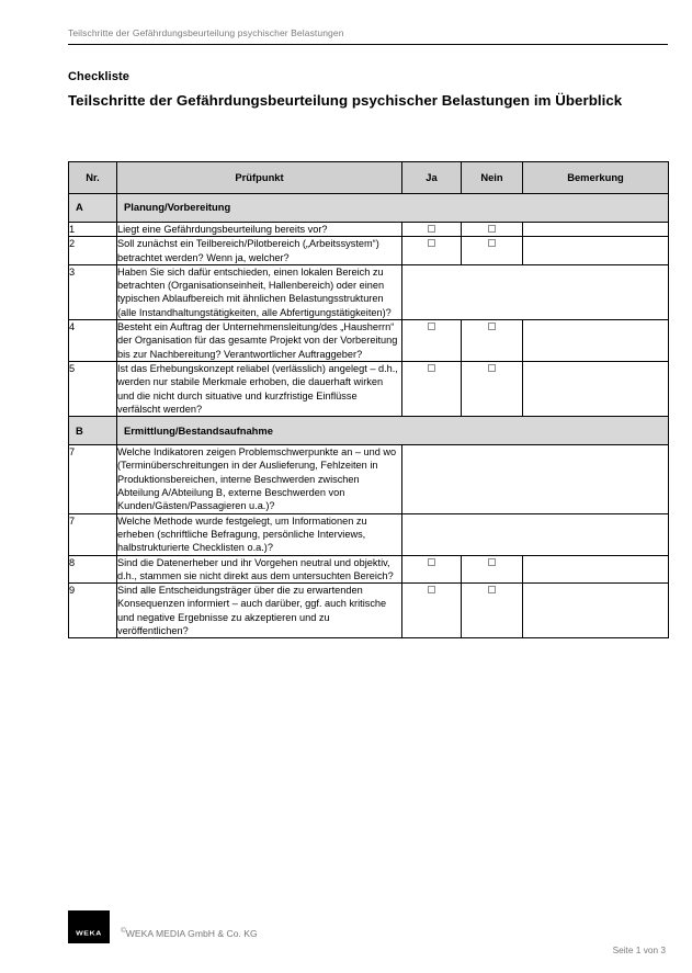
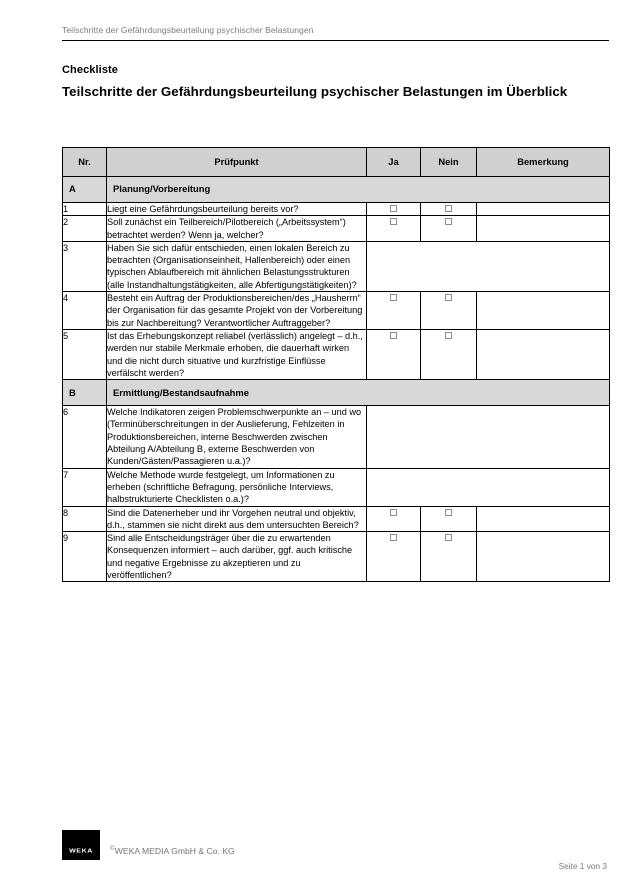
  Teilschritte der Gefährdungsbeurteilung psychischer Belastungen
  Checkliste
  Teilschritte der Gefährdungsbeurteilung psychischer Belastungen im Überblick
  Nr.	Prüfpunkt	Ja	Nein	Bemerkung
  A	Planung/Vorbereitung
  1	Liegt eine Gefährdungsbeurteilung bereits vor?
  2	Soll zunächst ein Teilbereich/Pilotbereich („Arbeitssystem“) betrachtet werden? Wenn ja, welcher?
  3	Haben Sie sich dafür entschieden, einen lokalen Bereich zu betrachten (Organisationseinheit, Hallenbereich) oder einen typischen Ablaufbereich mit ähnlichen Belastungsstrukturen (alle Instandhaltungstätigkeiten, alle Abfertigungstätigkeiten)?
- 4	Besteht ein Auftrag der Unternehmensleitung/des „Hausherrn“ der Organisation für das gesamte Projekt von der Vorbereitung bis zur Nachbereitung? Verantwortlicher Auftraggeber?
+ 4	Besteht ein Auftrag der Produktionsbereichen/des „Hausherrn“ der Organisation für das gesamte Projekt von der Vorbereitung bis zur Nachbereitung? Verantwortlicher Auftraggeber?
  5	Ist das Erhebungskonzept reliabel (verlässlich) angelegt – d.h., werden nur stabile Merkmale erhoben, die dauerhaft wirken und die nicht durch situative und kurzfristige Einflüsse verfälscht werden?
  B	Ermittlung/Bestandsaufnahme
- 7	Welche Indikatoren zeigen Problemschwerpunkte an – und wo (Terminüberschreitungen in der Auslieferung, Fehlzeiten in Produktionsbereichen, interne Beschwerden zwischen Abteilung A/Abteilung B, externe Beschwerden von Kunden/Gästen/Passagieren u.a.)?
+ 6	Welche Indikatoren zeigen Problemschwerpunkte an – und wo (Terminüberschreitungen in der Auslieferung, Fehlzeiten in Produktionsbereichen, interne Beschwerden zwischen Abteilung A/Abteilung B, externe Beschwerden von Kunden/Gästen/Passagieren u.a.)?
  7	Welche Methode wurde festgelegt, um Informationen zu erheben (schriftliche Befragung, persönliche Interviews, halbstrukturierte Checklisten o.a.)?
  8	Sind die Datenerheber und ihr Vorgehen neutral und objektiv, d.h., stammen sie nicht direkt aus dem untersuchten Bereich?
  9	Sind alle Entscheidungsträger über die zu erwartenden Konsequenzen informiert – auch darüber, ggf. auch kritische und negative Ergebnisse zu akzeptieren und zu veröffentlichen?
  WEKA MEDIA GmbH & Co. KG
  Seite 1 von 3
